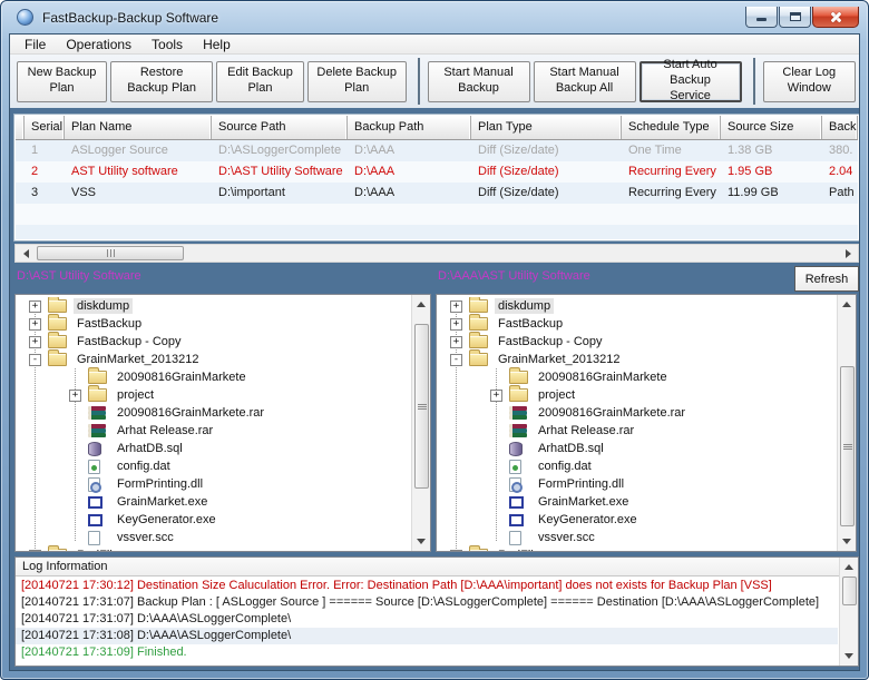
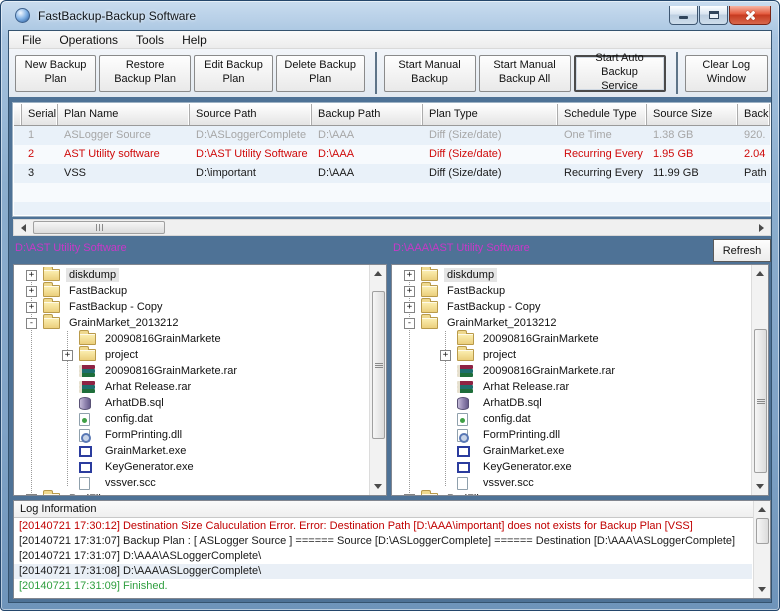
  FastBackup-Backup Software
  File
  Operations
  Tools
  Help
  New Backup Plan
  Restore Backup Plan
  Edit Backup Plan
  Delete Backup Plan
  Start Manual Backup
  Start Manual Backup All
  Start Auto Backup Service
  Clear Log Window
  Serial
  Plan Name
  Source Path
  Backup Path
  Plan Type
  Schedule Type
  Source Size
  Back
  1
  ASLogger Source
  D:\ASLoggerComplete
  D:\AAA
  Diff (Size/date)
  One Time
  1.38 GB
- 380.
+ 920.
  2
  AST Utility software
  D:\AST Utility Software
  D:\AAA
  Diff (Size/date)
  Recurring Every
  1.95 GB
  2.04
  3
  VSS
  D:\important
  D:\AAA
  Diff (Size/date)
  Recurring Every
  11.99 GB
  Path
  D:\AST Utility Software
  D:\AAA\AST Utility Software
  Refresh
  +
  diskdump
  +
  FastBackup
  +
  FastBackup - Copy
  -
  GrainMarket_2013212
  20090816GrainMarkete
  +
  project
  20090816GrainMarkete.rar
  Arhat Release.rar
  ArhatDB.sql
  config.dat
  FormPrinting.dll
  GrainMarket.exe
  KeyGenerator.exe
  vssver.scc
  +
  diskdump
  +
  FastBackup
  +
  FastBackup - Copy
  -
  GrainMarket_2013212
  20090816GrainMarkete
  +
  project
  20090816GrainMarkete.rar
  Arhat Release.rar
  ArhatDB.sql
  config.dat
  FormPrinting.dll
  GrainMarket.exe
  KeyGenerator.exe
  vssver.scc
  Log Information
  [20140721 17:30:12] Destination Size Caluculation Error. Error: Destination Path [D:\AAA\important] does not exists for Backup Plan [VSS]
  [20140721 17:31:07] Backup Plan : [ ASLogger Source ] ====== Source [D:\ASLoggerComplete] ====== Destination [D:\AAA\ASLoggerComplete]
  [20140721 17:31:07] D:\AAA\ASLoggerComplete\
  [20140721 17:31:08] D:\AAA\ASLoggerComplete\
  [20140721 17:31:09] Finished.
